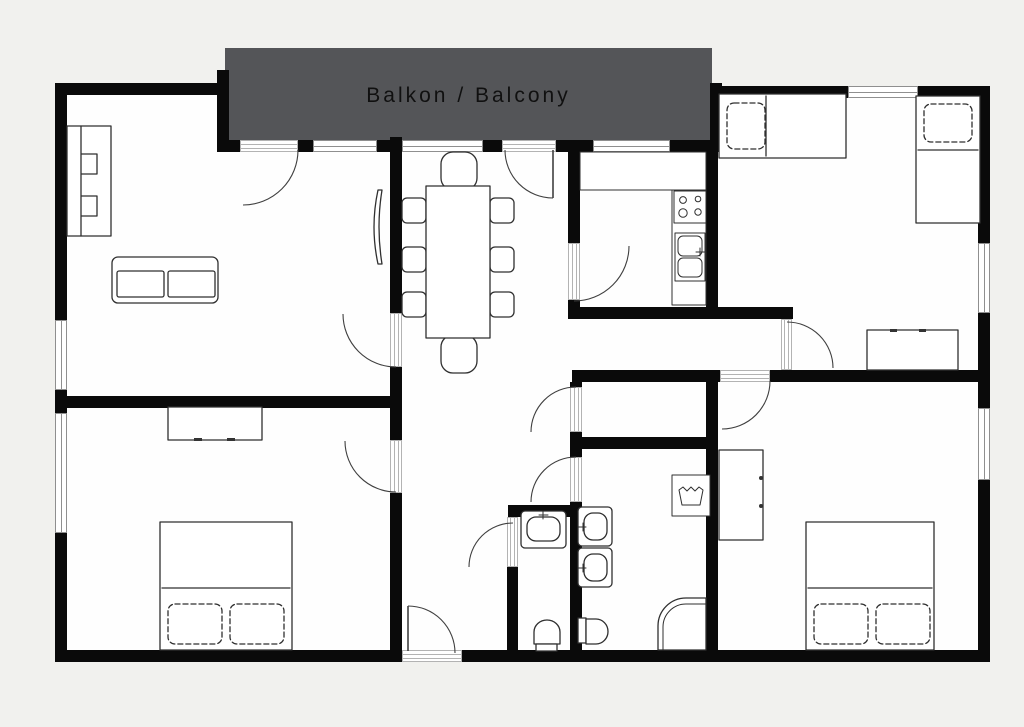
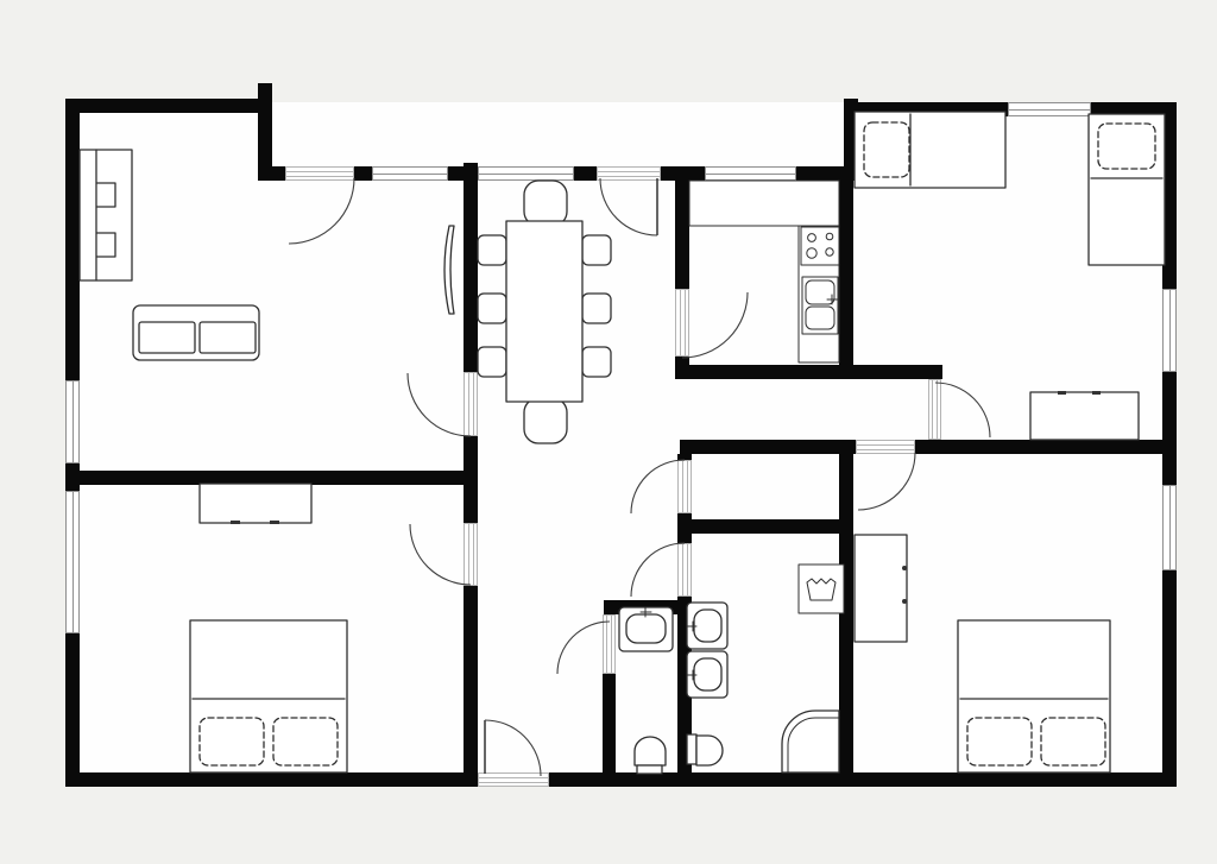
- Balkon / Balcony
